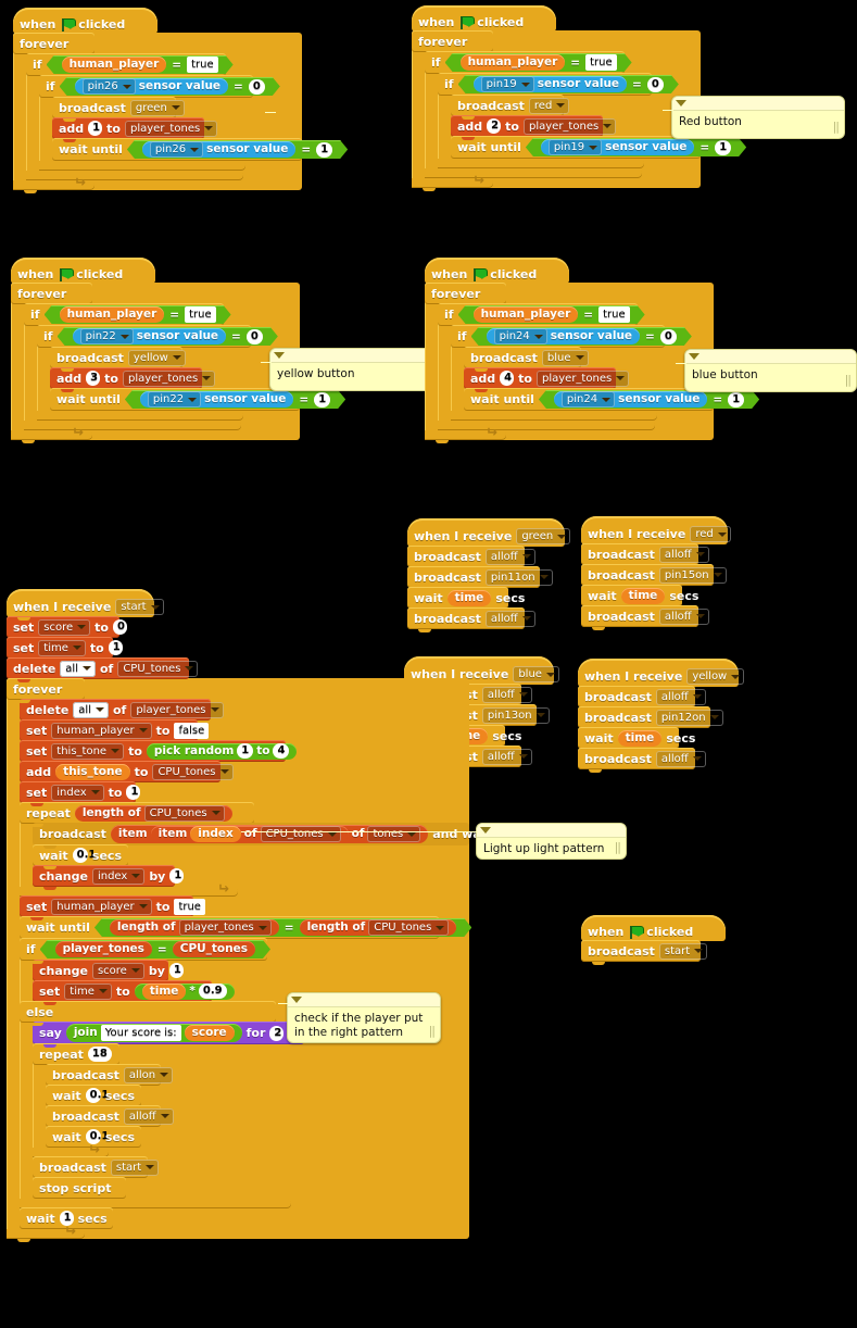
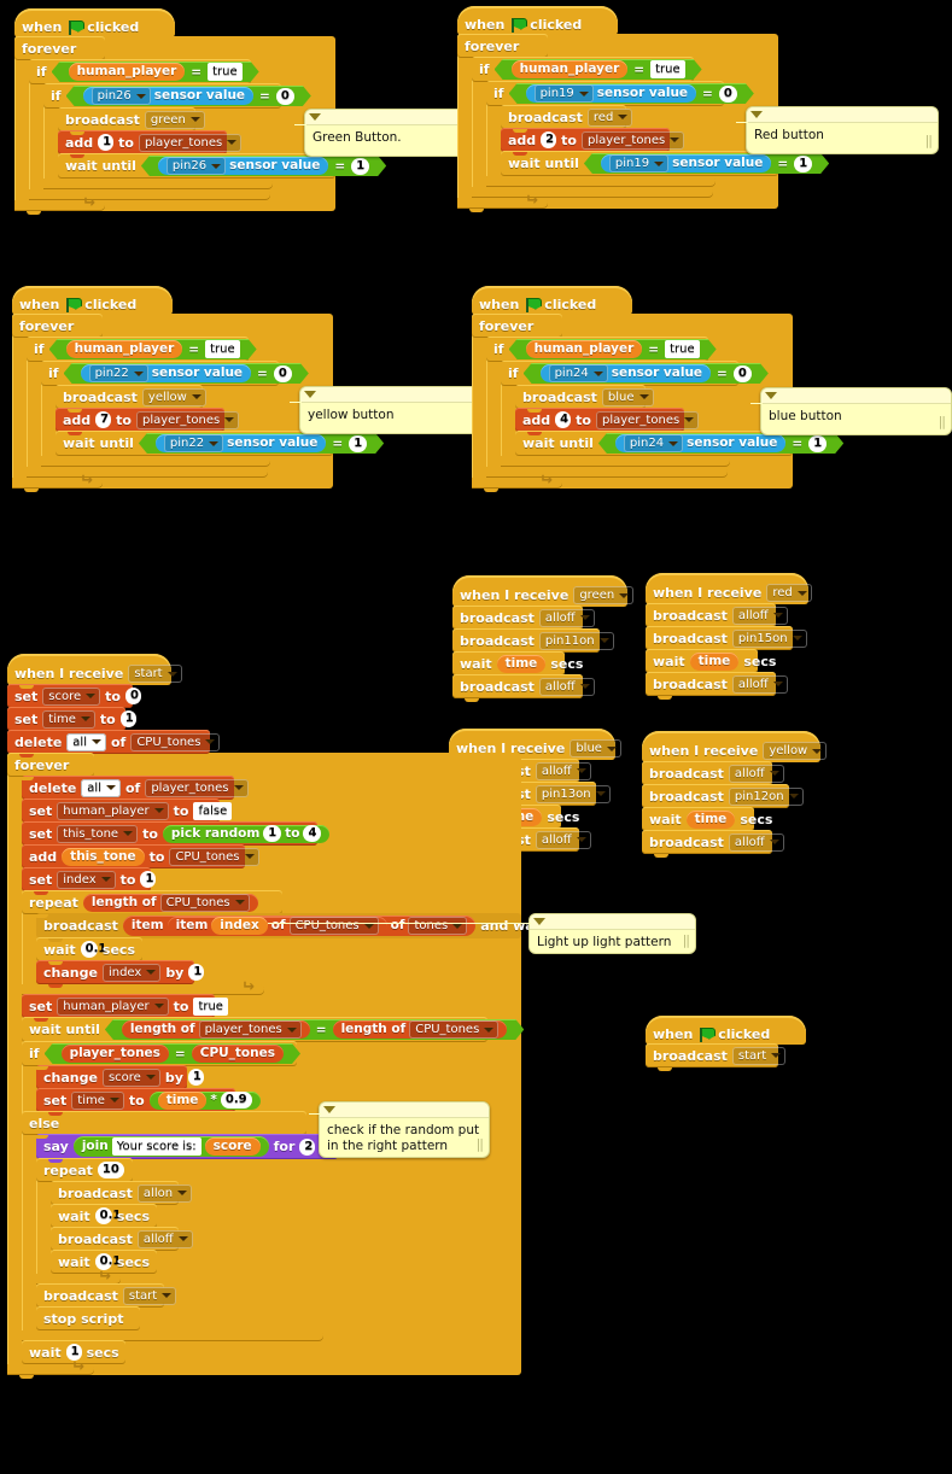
  when
  clicked
  forever
  if
  human_player
  =
  true
  if
  pin26
  sensor value
  =
  0
  broadcast
  green
  add
  1
  to
  player_tones
  wait until
  pin26
  sensor value
  =
  1
+ Green Button.
  when
  clicked
  forever
  if
  human_player
  =
  true
  if
  pin19
  sensor value
  =
  0
  broadcast
  red
  add
  2
  to
  player_tones
  wait until
  pin19
  sensor value
  =
  1
  Red button
  ||
  when
  clicked
  forever
  if
  human_player
  =
  true
  if
  pin22
  sensor value
  =
  0
  broadcast
  yellow
  add
- 3
+ 7
  to
  player_tones
  wait until
  pin22
  sensor value
  =
  1
  yellow button
  when
  clicked
  forever
  if
  human_player
  =
  true
  if
  pin24
  sensor value
  =
  0
  broadcast
  blue
  add
  4
  to
  player_tones
  wait until
  pin24
  sensor value
  =
  1
  blue button
  ||
  when I receive
  green
  broadcast
  alloff
  broadcast
  pin11on
  wait
  time
  secs
  broadcast
  alloff
  when I receive
  red
  broadcast
  alloff
  broadcast
  pin15on
  wait
  time
  secs
  broadcast
  alloff
  when I receive
  blue
  alloff
  pin13on
  secs
  alloff
  when I receive
  yellow
  broadcast
  alloff
  broadcast
  pin12on
  wait
  time
  secs
  broadcast
  alloff
  when
  clicked
  broadcast
  start
  when I receive
  start
  set
  score
  to
  0
  set
  time
  to
  1
  delete
  all
  of
  CPU_tones
  forever
  delete
  all
  of
  player_tones
  set
  human_player
  to
  false
  set
  this_tone
  to
  pick random
  1
  to
  4
  add
  this_tone
  to
  CPU_tones
  set
  index
  to
  1
  repeat
  length of
  CPU_tones
  broadcast
  item
  item
  index
  of
  CPU_tones
  of
  tones
  wait
  0.1
  secs
  change
  index
  by
  1
  set
  human_player
  to
  true
  wait until
  length of
  player_tones
  =
  length of
  CPU_tones
  if
  player_tones
  =
  CPU_tones
  change
  score
  by
  1
  set
  time
  to
  time
  *
  0.9
  else
  say
  join
  Your score is:
  score
  for
  2
  repeat
- 18
+ 10
  broadcast
  allon
  wait
  0.1
  secs
  broadcast
  alloff
  wait
  0.1
  secs
  broadcast
  start
  stop script
  wait
  1
  secs
  Light up light pattern
  ||
- check if the player put in the right pattern
+ check if the random put in the right pattern
  ||
